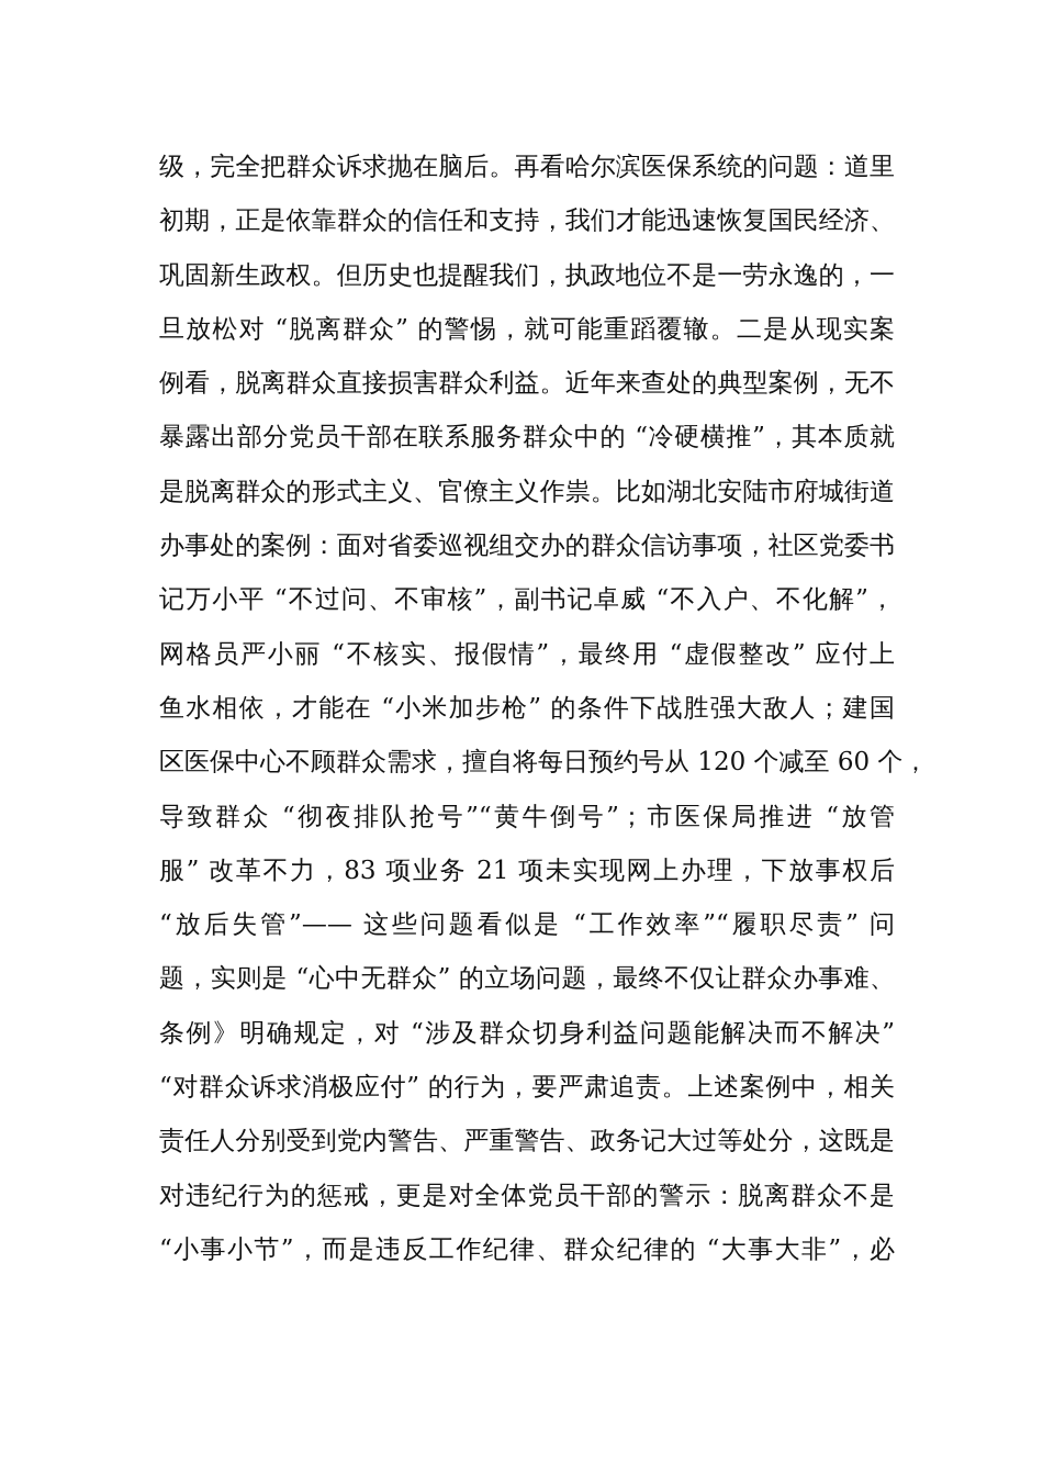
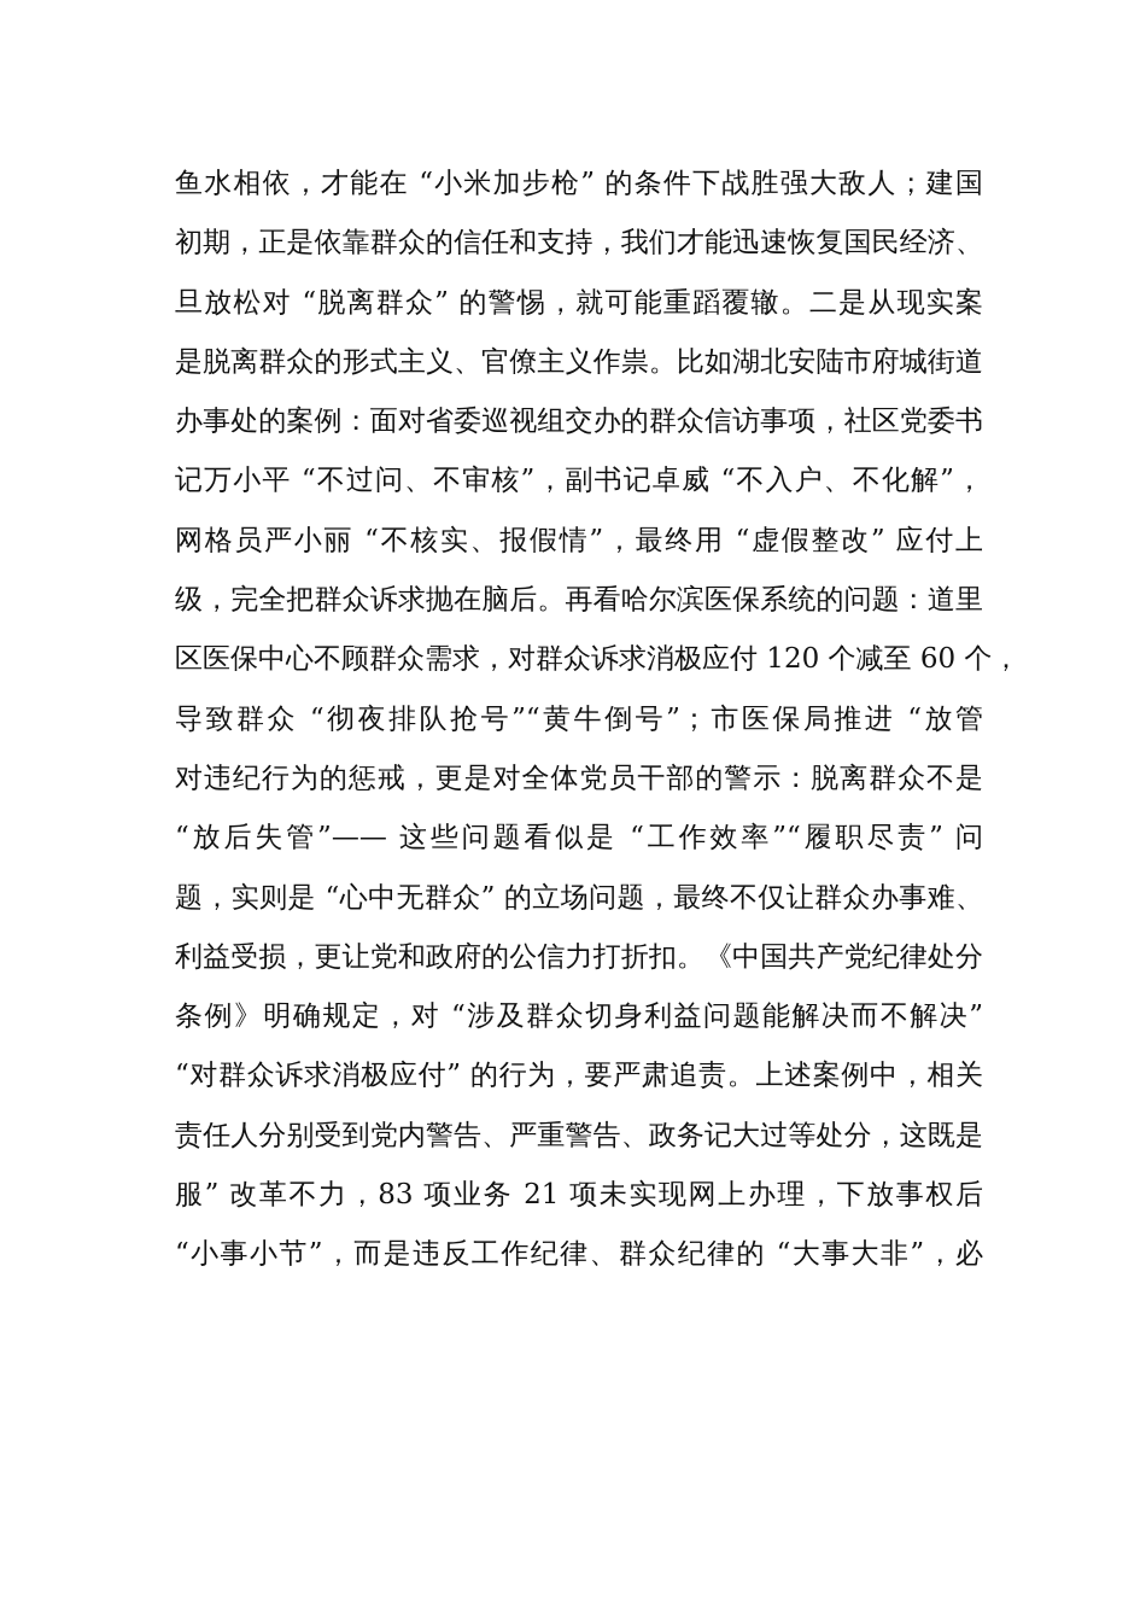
- 级，完全把群众诉求抛在脑后。再看哈尔滨医保系统的问题：道里
+ 鱼水相依，才能在 “小米加步枪” 的条件下战胜强大敌人；建国
  初期，正是依靠群众的信任和支持，我们才能迅速恢复国民经济、
- 巩固新生政权。但历史也提醒我们，执政地位不是一劳永逸的，一
  旦放松对 “脱离群众” 的警惕，就可能重蹈覆辙。二是从现实案
- 例看，脱离群众直接损害群众利益。近年来查处的典型案例，无不
- 暴露出部分党员干部在联系服务群众中的 “冷硬横推”，其本质就
  是脱离群众的形式主义、官僚主义作祟。比如湖北安陆市府城街道
  办事处的案例：面对省委巡视组交办的群众信访事项，社区党委书
  记万小平 “不过问、不审核”，副书记卓威 “不入户、不化解”，
  网格员严小丽 “不核实、报假情”，最终用 “虚假整改” 应付上
- 鱼水相依，才能在 “小米加步枪” 的条件下战胜强大敌人；建国
+ 级，完全把群众诉求抛在脑后。再看哈尔滨医保系统的问题：道里
- 区医保中心不顾群众需求，擅自将每日预约号从 120 个减至 60 个，
+ 区医保中心不顾群众需求，对群众诉求消极应付 120 个减至 60 个，
  导致群众 “彻夜排队抢号”“黄牛倒号”；市医保局推进 “放管
- 服” 改革不力，83 项业务 21 项未实现网上办理，下放事权后
+ 对违纪行为的惩戒，更是对全体党员干部的警示：脱离群众不是
  “放后失管”—— 这些问题看似是 “工作效率”“履职尽责” 问
  题，实则是 “心中无群众” 的立场问题，最终不仅让群众办事难、
+ 利益受损，更让党和政府的公信力打折扣。《中国共产党纪律处分
  条例》明确规定，对 “涉及群众切身利益问题能解决而不解决”
  “对群众诉求消极应付” 的行为，要严肃追责。上述案例中，相关
  责任人分别受到党内警告、严重警告、政务记大过等处分，这既是
- 对违纪行为的惩戒，更是对全体党员干部的警示：脱离群众不是
+ 服” 改革不力，83 项业务 21 项未实现网上办理，下放事权后
  “小事小节”，而是违反工作纪律、群众纪律的 “大事大非”，必
